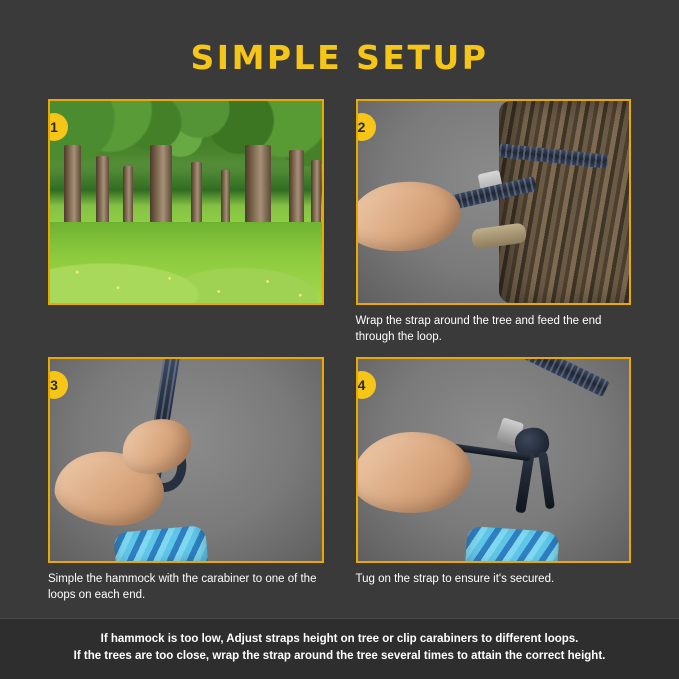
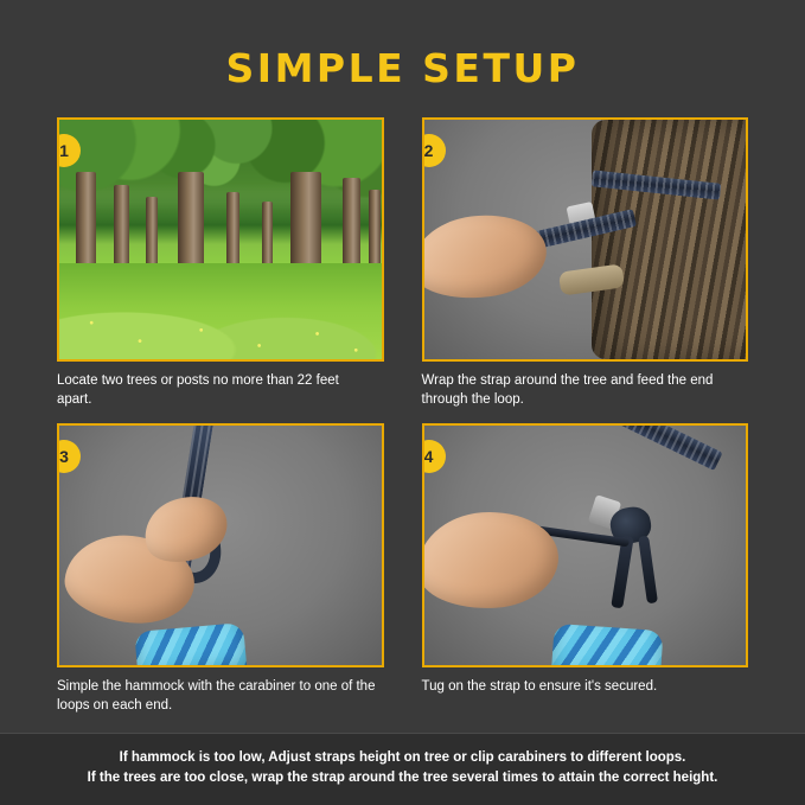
  SIMPLE SETUP
  1
+ Locate two trees or posts no more than 22 feet apart.
  2
  Wrap the strap around the tree and feed the end through the loop.
  3
  Simple the hammock with the carabiner to one of the loops on each end.
  4
  Tug on the strap to ensure it's secured.
  If hammock is too low, Adjust straps height on tree or clip carabiners to different loops.
  If the trees are too close, wrap the strap around the tree several times to attain the correct height.
